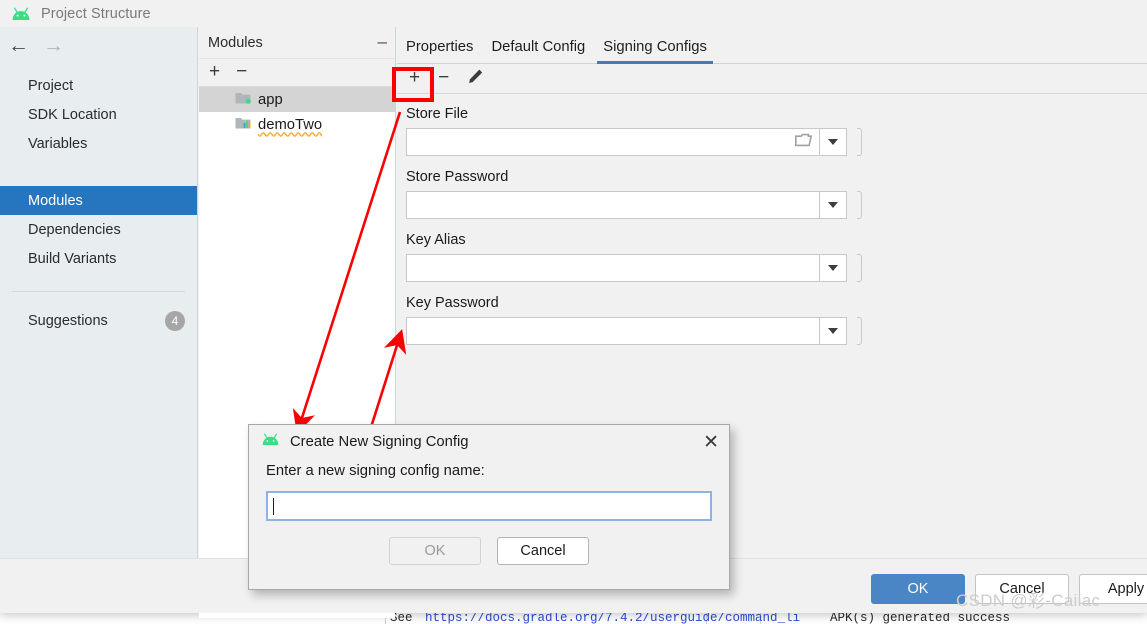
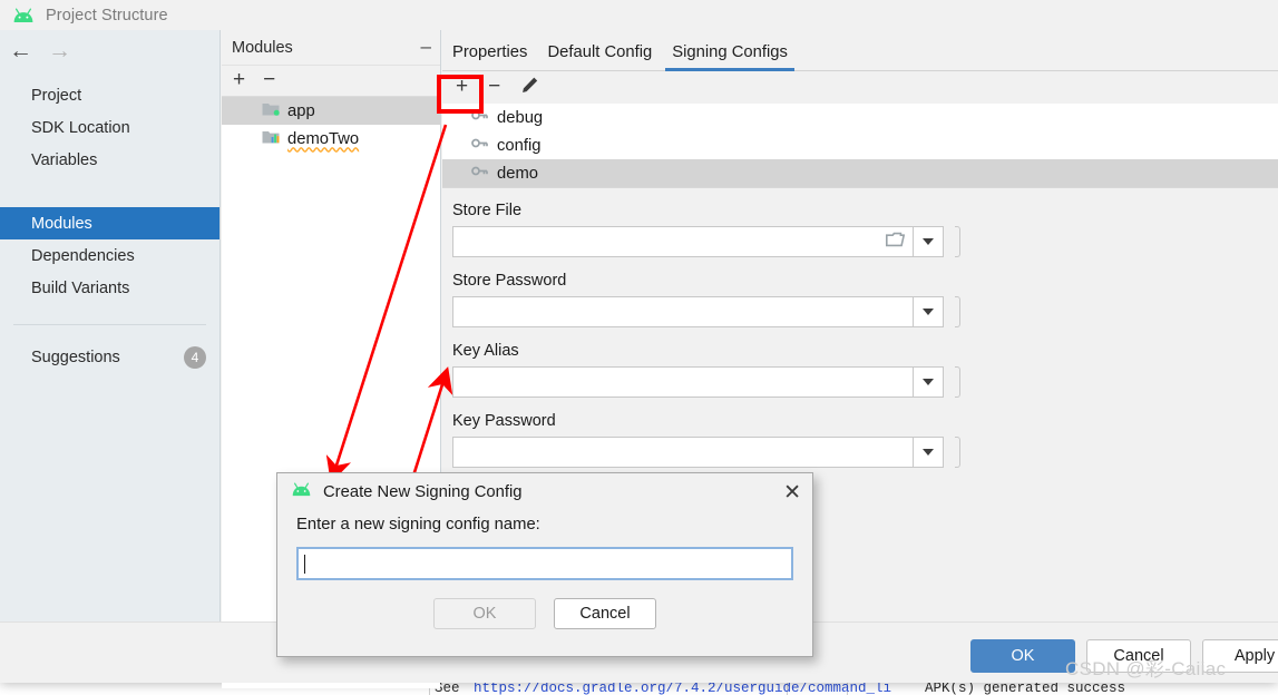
  See
  https://docs.gradle.org/7.4.2/userguide/command_li
  APK(s) generated success
  Project Structure
  ←
  →
  Project
  SDK Location
  Variables
  Modules
  Dependencies
  Build Variants
  Suggestions
  4
  Modules
  –
  +
  −
  app
  demoTwo
  Properties
  Default Config
  Signing Configs
  +
  −
+ debug
+ config
+ demo
  Store File
  Store Password
  Key Alias
  Key Password
  OK
  Cancel
  Apply
  Create New Signing Config
  ✕
  Enter a new signing config name:
  OK
  Cancel
  CSDN @彩-Caiiac
